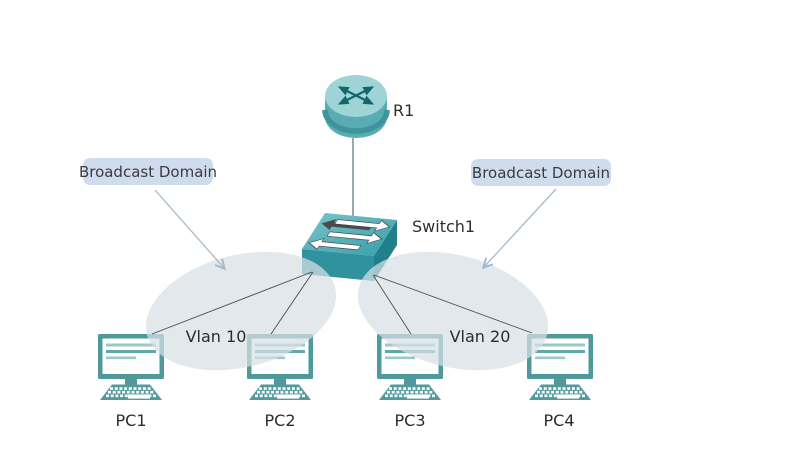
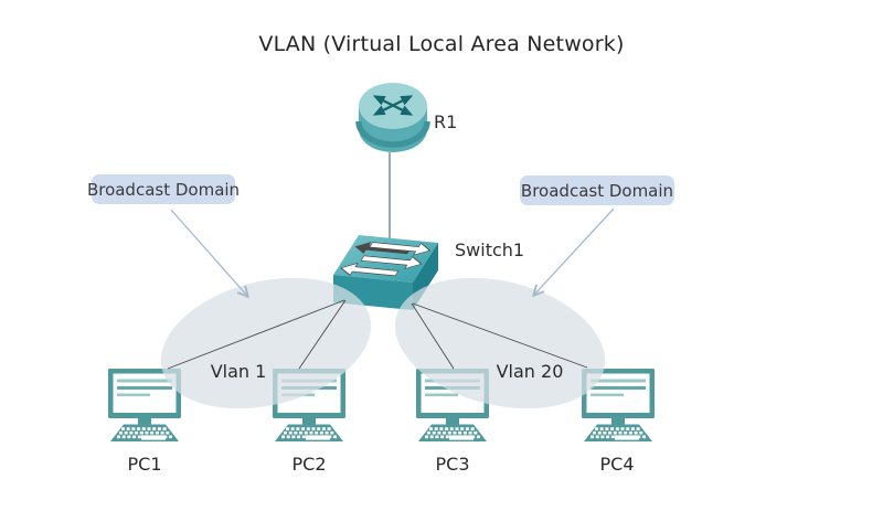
+ VLAN (Virtual Local Area Network)
  R1
  Switch1
  Broadcast Domain
  Broadcast Domain
- Vlan 10
+ Vlan 1
  Vlan 20
  PC1
  PC2
  PC3
  PC4
